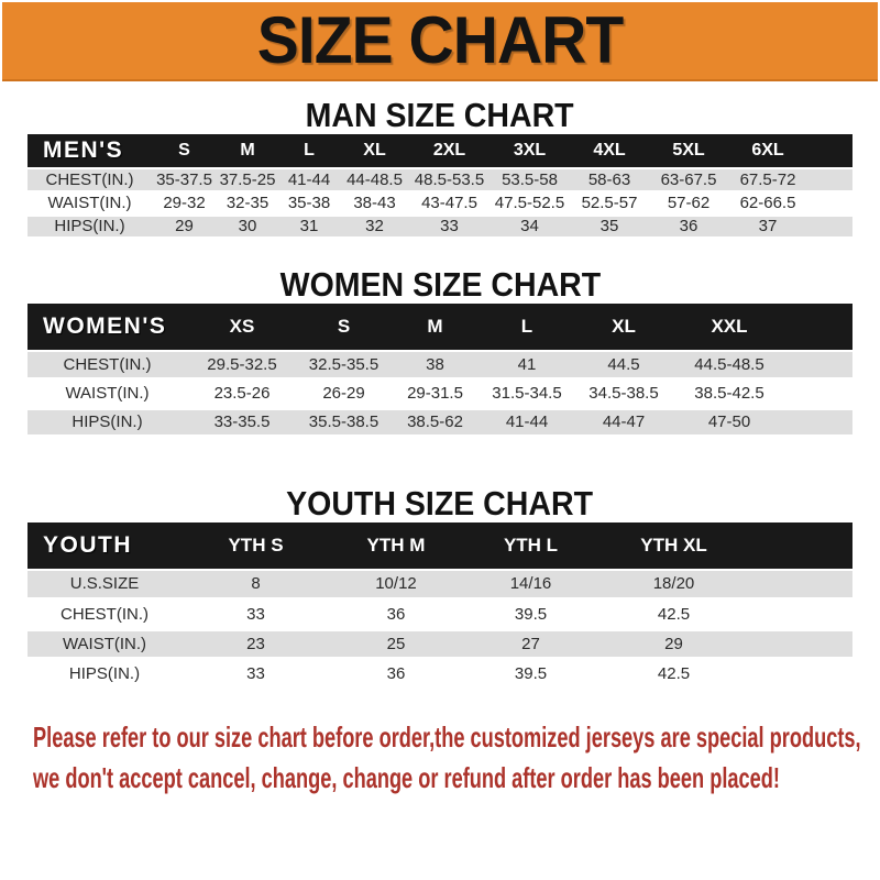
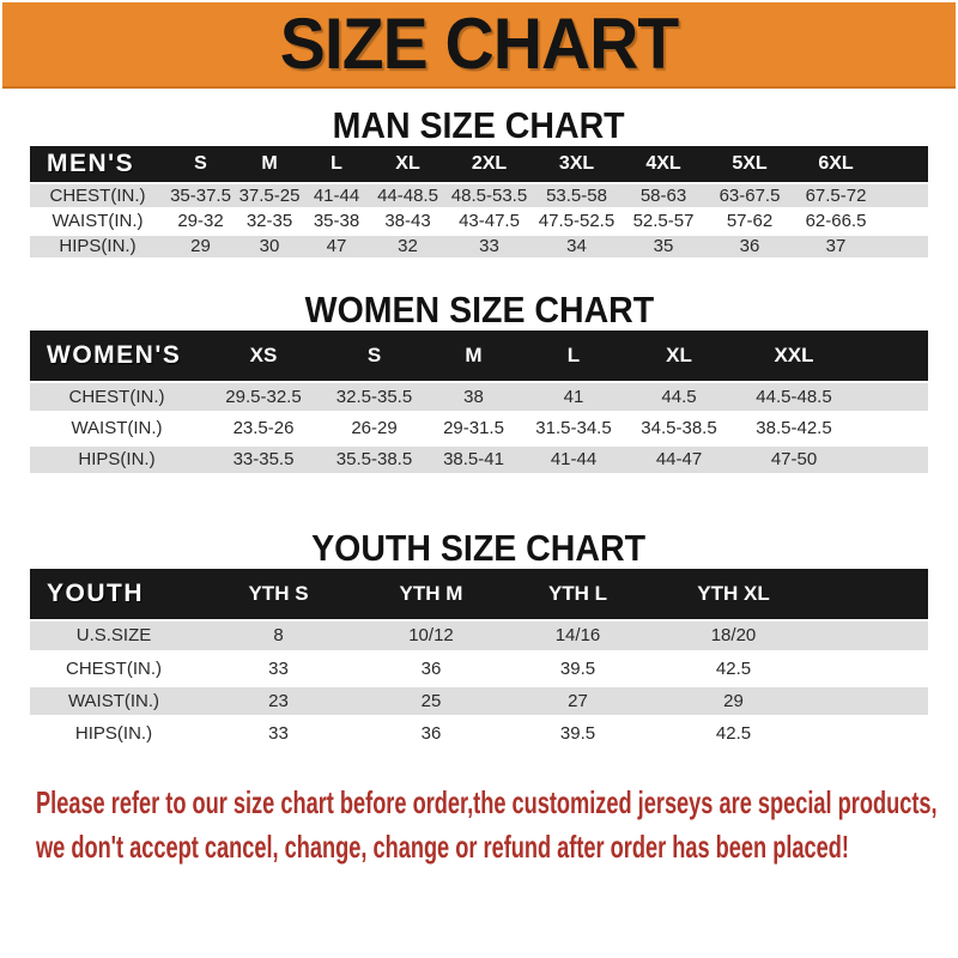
  SIZE CHART
  MAN SIZE CHART
  MEN'S	S	M	L	XL	2XL	3XL	4XL	5XL	6XL
  CHEST(IN.)	35-37.5	37.5-25	41-44	44-48.5	48.5-53.5	53.5-58	58-63	63-67.5	67.5-72
  WAIST(IN.)	29-32	32-35	35-38	38-43	43-47.5	47.5-52.5	52.5-57	57-62	62-66.5
- HIPS(IN.)	29	30	31	32	33	34	35	36	37
+ HIPS(IN.)	29	30	47	32	33	34	35	36	37
  WOMEN SIZE CHART
  WOMEN'S	XS	S	M	L	XL	XXL
  CHEST(IN.)	29.5-32.5	32.5-35.5	38	41	44.5	44.5-48.5
  WAIST(IN.)	23.5-26	26-29	29-31.5	31.5-34.5	34.5-38.5	38.5-42.5
- HIPS(IN.)	33-35.5	35.5-38.5	38.5-62	41-44	44-47	47-50
+ HIPS(IN.)	33-35.5	35.5-38.5	38.5-41	41-44	44-47	47-50
  YOUTH SIZE CHART
  YOUTH	YTH S	YTH M	YTH L	YTH XL
  U.S.SIZE	8	10/12	14/16	18/20
  CHEST(IN.)	33	36	39.5	42.5
  WAIST(IN.)	23	25	27	29
  HIPS(IN.)	33	36	39.5	42.5
  Please refer to our size chart before order,the customized jerseys are special products,
  we don't accept cancel, change, change or refund after order has been placed!
